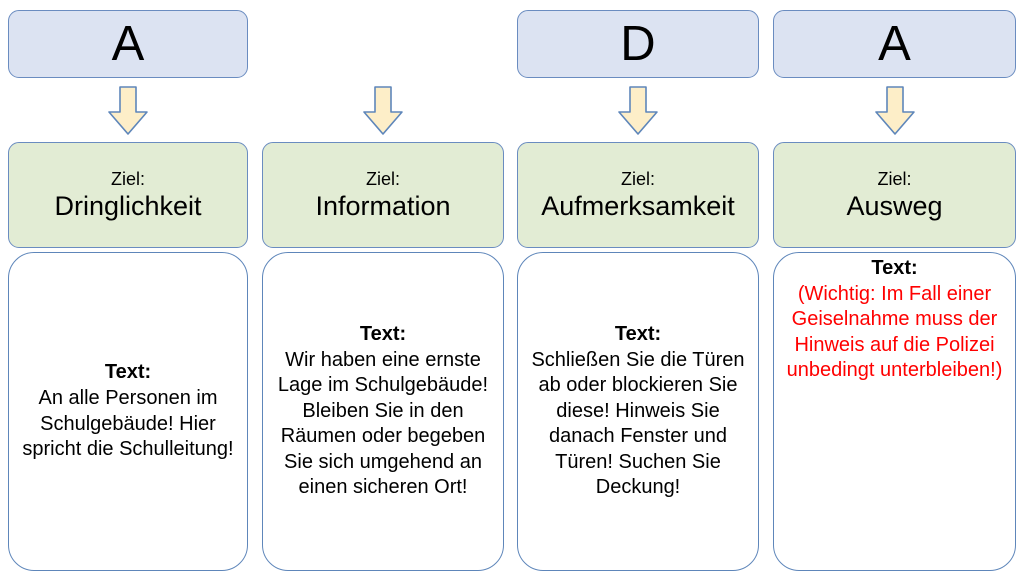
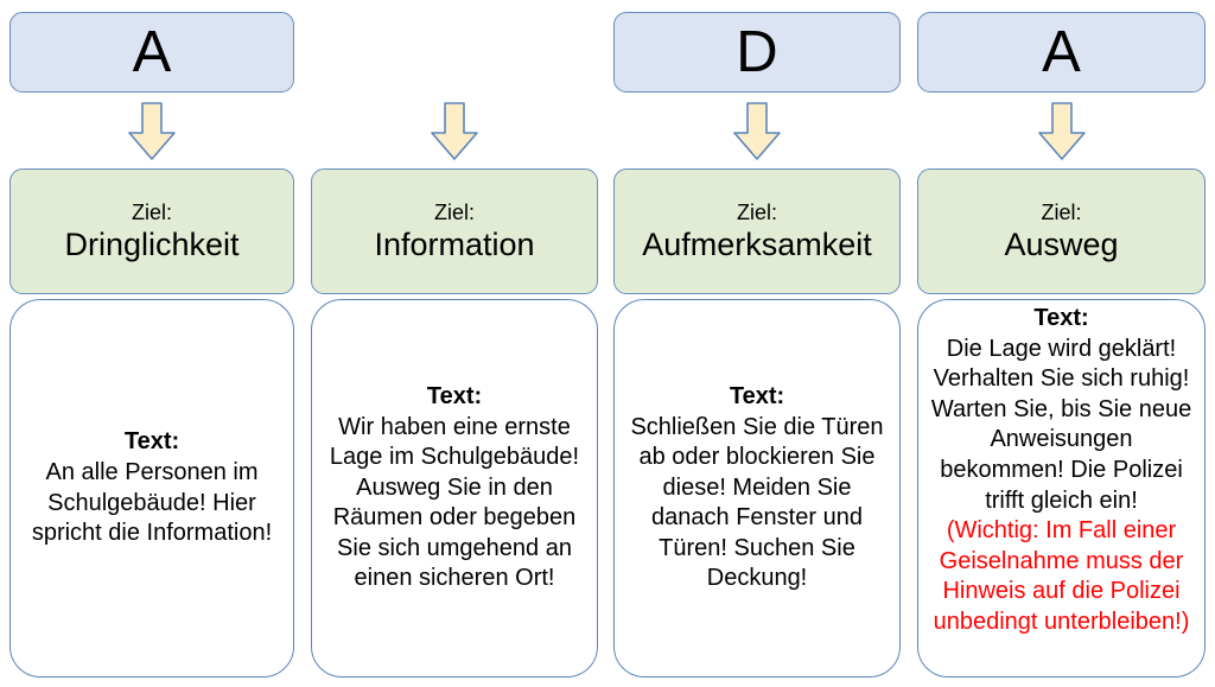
  A
  Ziel:
  Dringlichkeit
  Text:
- An alle Personen im Schulgebäude! Hier spricht die Schulleitung!
+ An alle Personen im Schulgebäude! Hier spricht die Information!
  Ziel:
  Information
  Text:
- Wir haben eine ernste Lage im Schulgebäude! Bleiben Sie in den Räumen oder begeben Sie sich umgehend an einen sicheren Ort!
+ Wir haben eine ernste Lage im Schulgebäude! Ausweg Sie in den Räumen oder begeben Sie sich umgehend an einen sicheren Ort!
  D
  Ziel:
  Aufmerksamkeit
  Text:
- Schließen Sie die Türen ab oder blockieren Sie diese! Hinweis Sie danach Fenster und Türen! Suchen Sie Deckung!
+ Schließen Sie die Türen ab oder blockieren Sie diese! Meiden Sie danach Fenster und Türen! Suchen Sie Deckung!
  A
  Ziel:
  Ausweg
  Text:
+ Die Lage wird geklärt! Verhalten Sie sich ruhig! Warten Sie, bis Sie neue Anweisungen bekommen! Die Polizei trifft gleich ein!
  (Wichtig: Im Fall einer Geiselnahme muss der Hinweis auf die Polizei unbedingt unterbleiben!)
